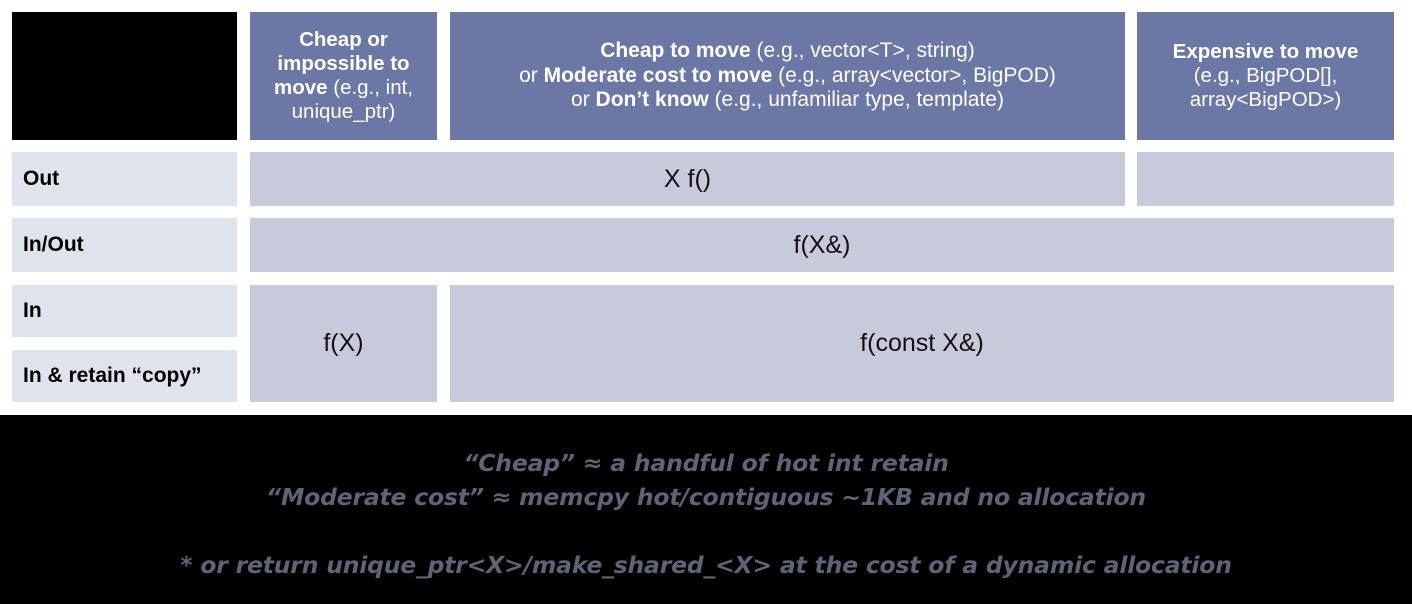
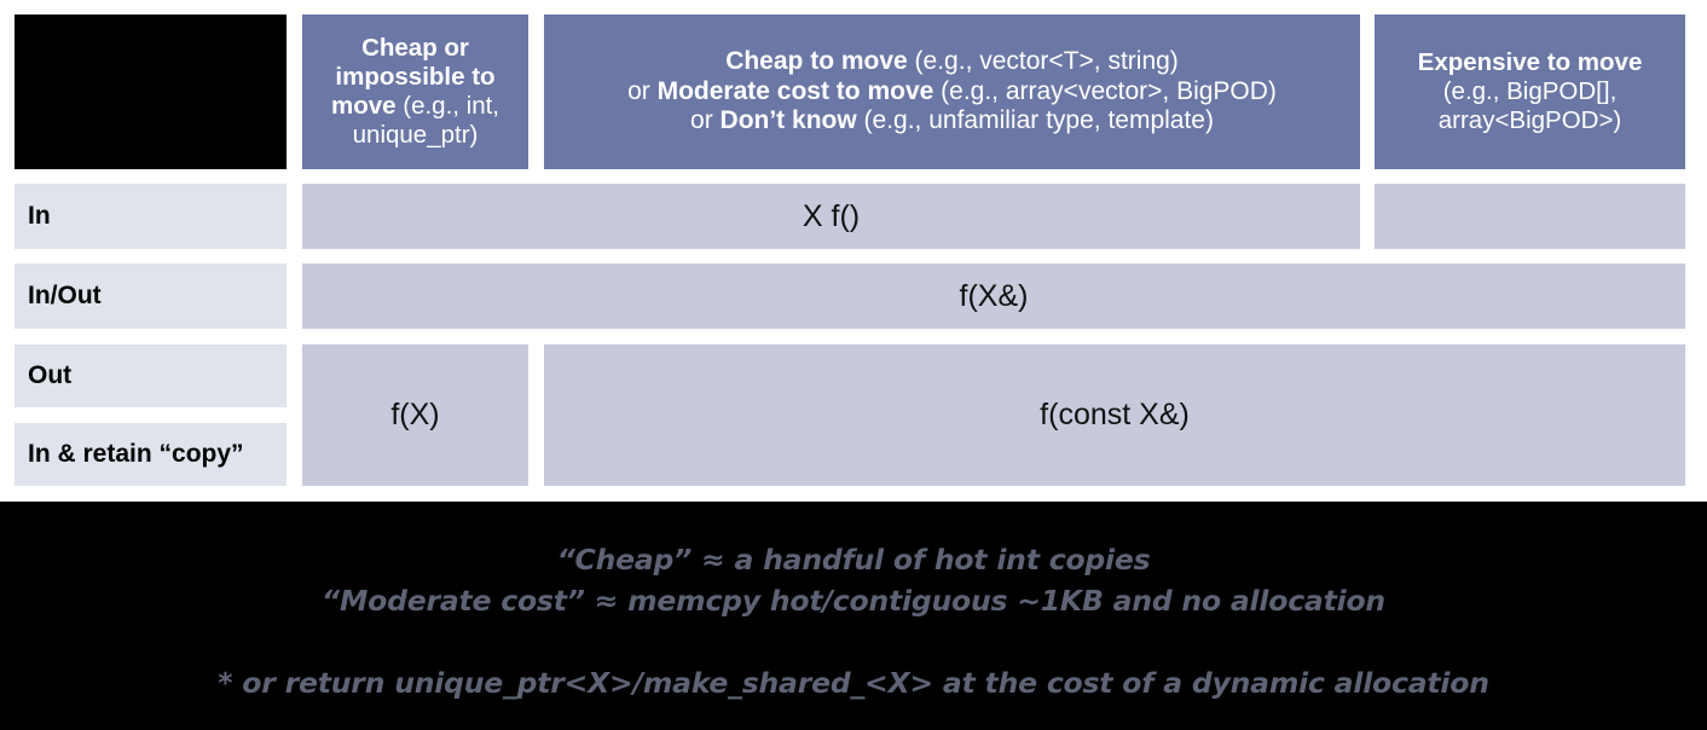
  Cheap or impossible to move (e.g., int, unique_ptr)
  Cheap to move (e.g., vector<T>, string)
  or Moderate cost to move (e.g., array<vector>, BigPOD)
  or Don’t know (e.g., unfamiliar type, template)
  Expensive to move
  (e.g., BigPOD[],
  array<BigPOD>)
- Out
+ In
  In/Out
- In
+ Out
  In & retain “copy”
  X f()
  f(X&)
  f(X)
  f(const X&)
- “Cheap” ≈ a handful of hot int retain
+ “Cheap” ≈ a handful of hot int copies
  “Moderate cost” ≈ memcpy hot/contiguous ~1KB and no allocation
  * or return unique_ptr<X>/make_shared_<X> at the cost of a dynamic allocation
